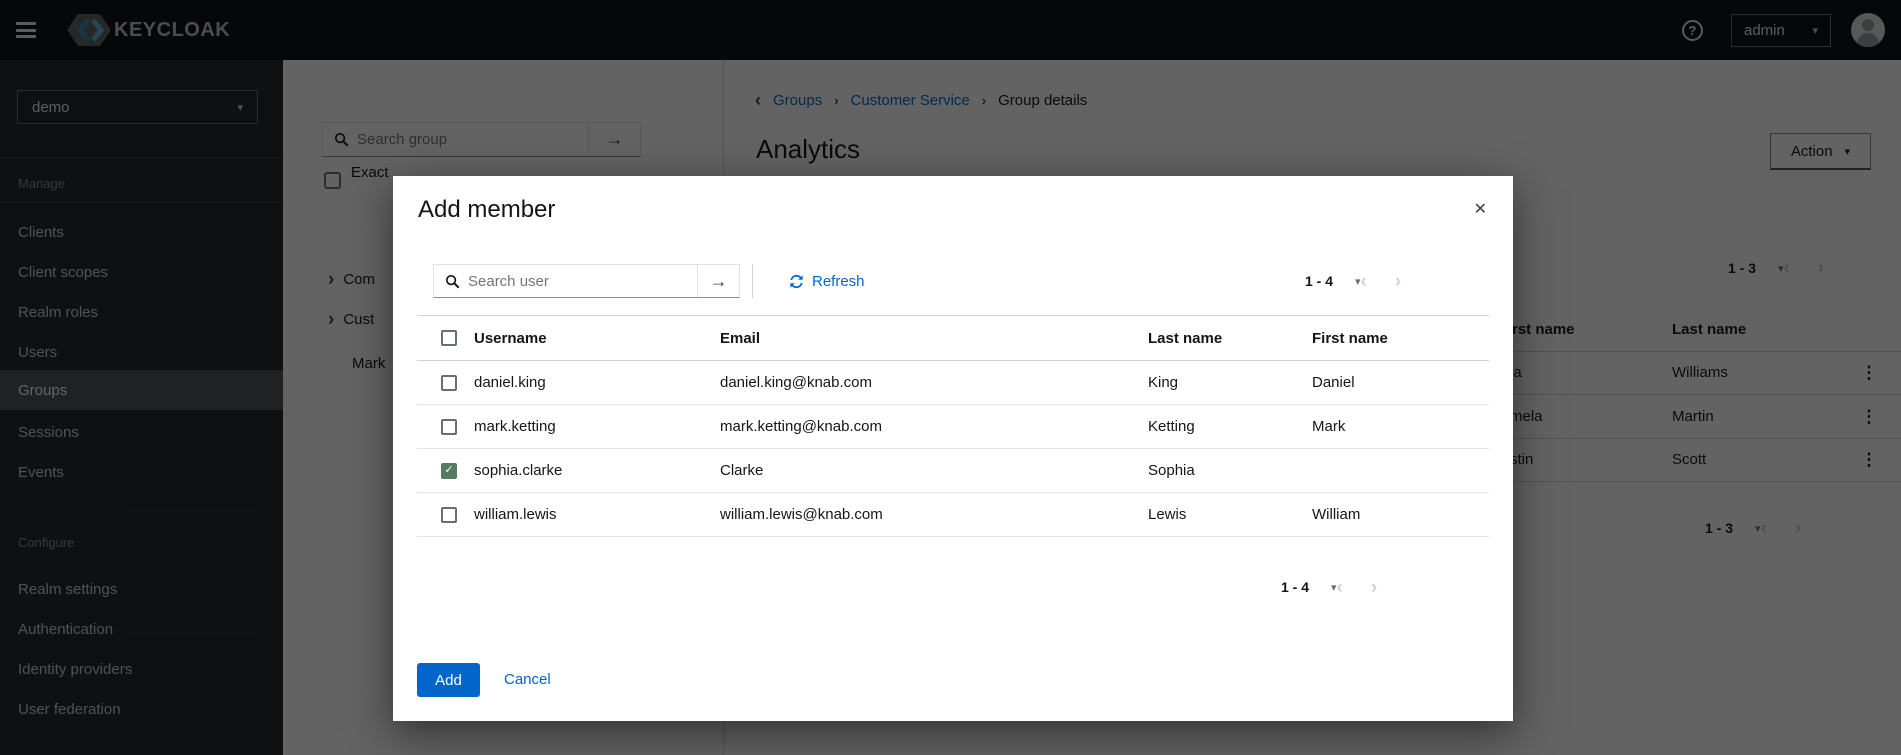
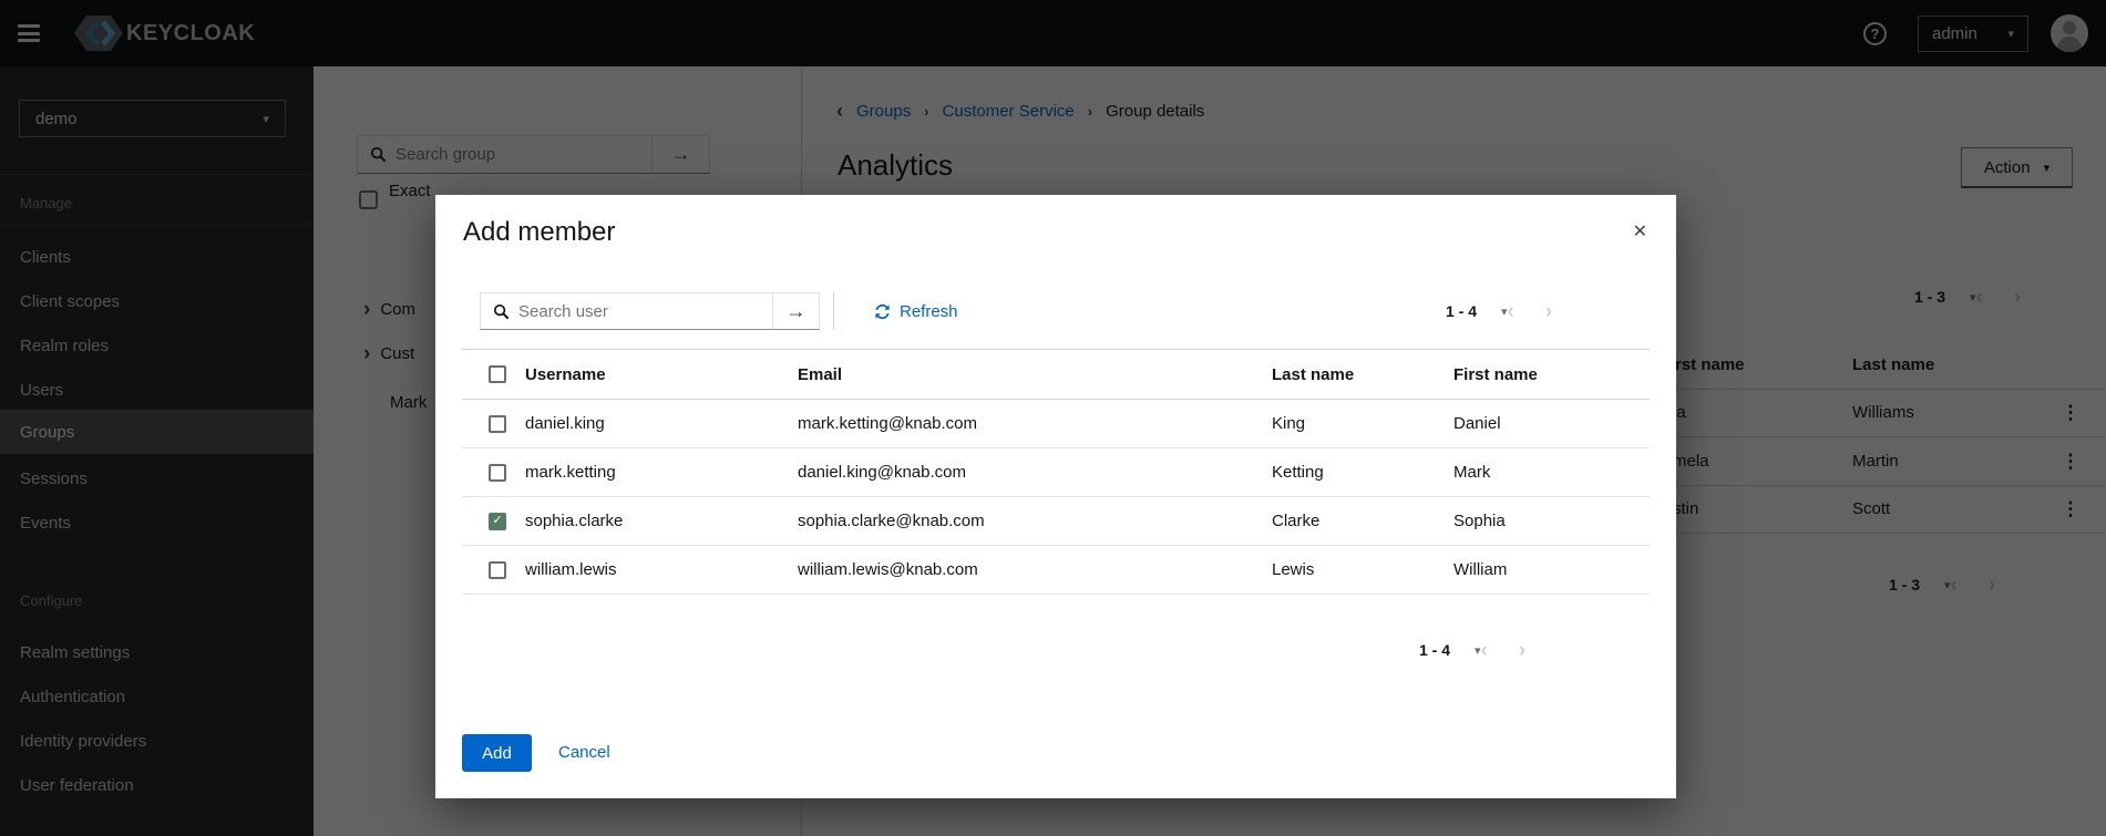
  KEYCLOAK
  ?
  admin
  ▾
  demo
  ▾
  Manage
  Clients
  Client scopes
  Realm roles
  Users
  Groups
  Sessions
  Events
  Configure
  Realm settings
  Authentication
  Identity providers
  User federation
  Search group
  →
  Exact
  ›
  Com
  ›
  Cust
  Mark
  ‹
  Groups
  ›
  Customer Service
  ›
  Group details
  Analytics
  Action
  ▾
  1 - 3
  ▾
  rst name
  Last name
  Williams
  ⋮
  mela
  Martin
  ⋮
  stin
  Scott
  ⋮
  1 - 3
  ▾
  Add member
  ✕
  Search user
  →
  Refresh
  1 - 4
  ▾
  ‹
  ›
  Username
  Email
  Last name
  First name
  ✓
  daniel.king
- daniel.king@knab.com
+ mark.ketting@knab.com
  King
  Daniel
  ✓
  mark.ketting
- mark.ketting@knab.com
+ daniel.king@knab.com
  Ketting
  Mark
  ✓
  sophia.clarke
+ sophia.clarke@knab.com
  Clarke
  Sophia
  ✓
  william.lewis
  william.lewis@knab.com
  Lewis
  William
  1 - 4
  ▾
  ‹
  ›
  Add
  Cancel
